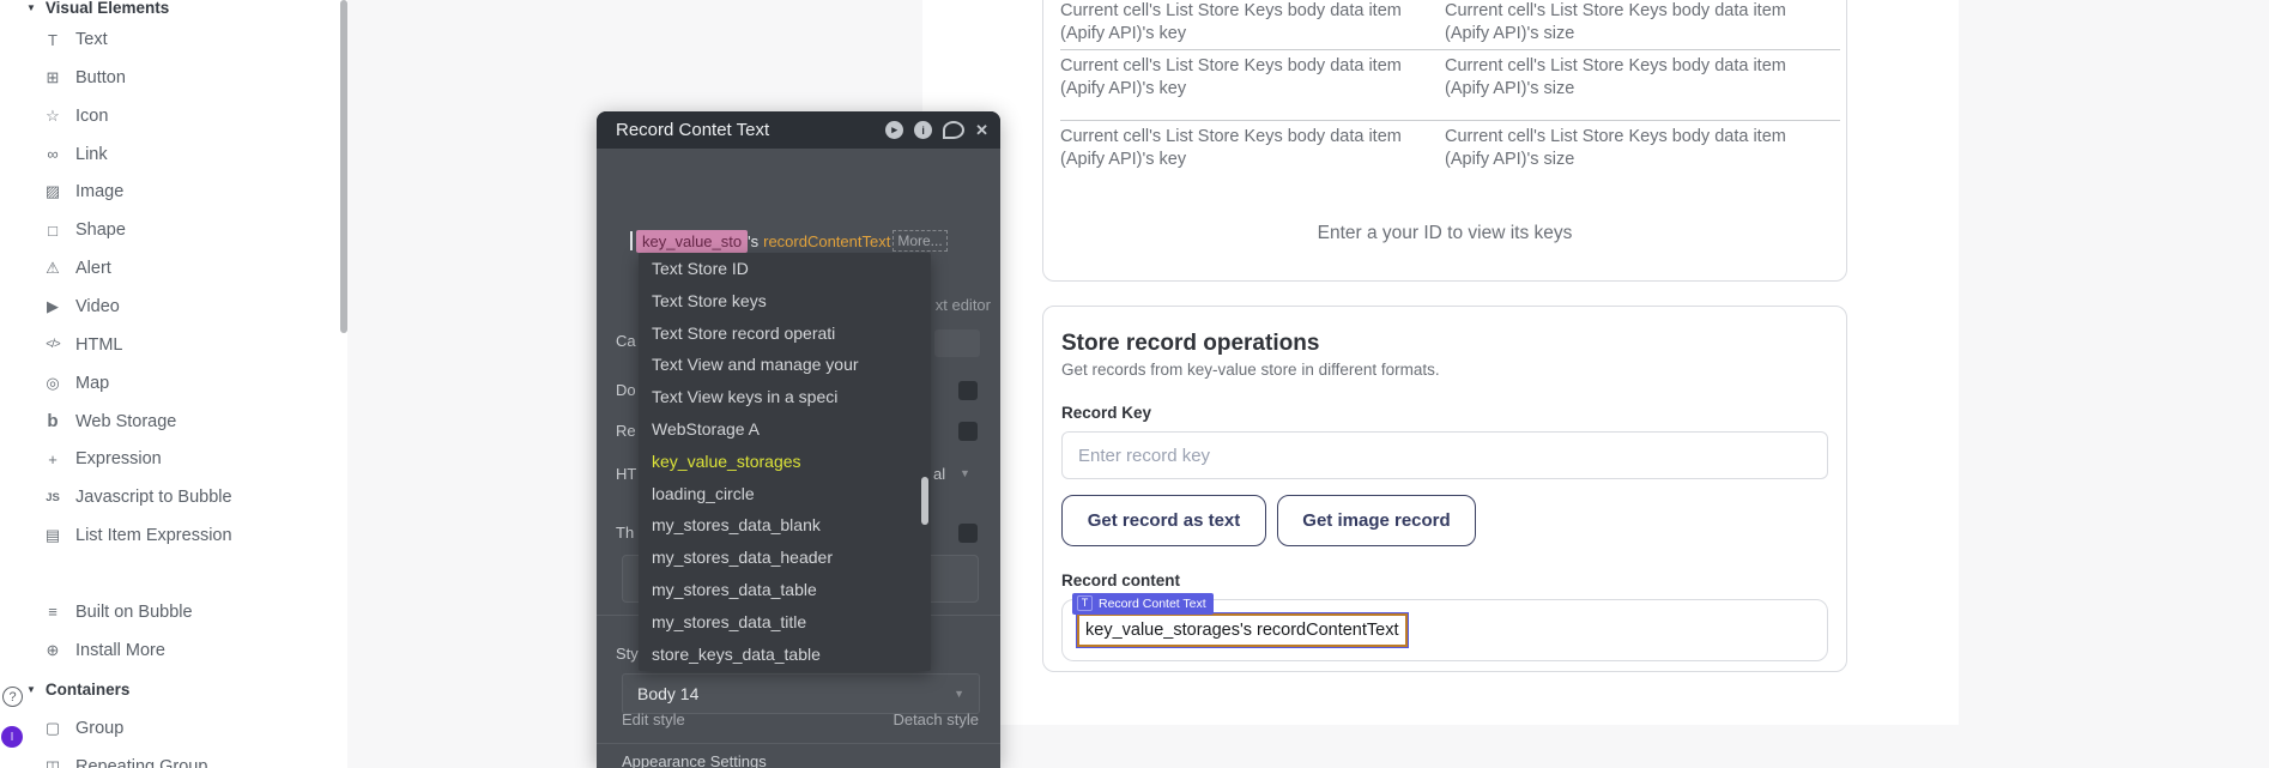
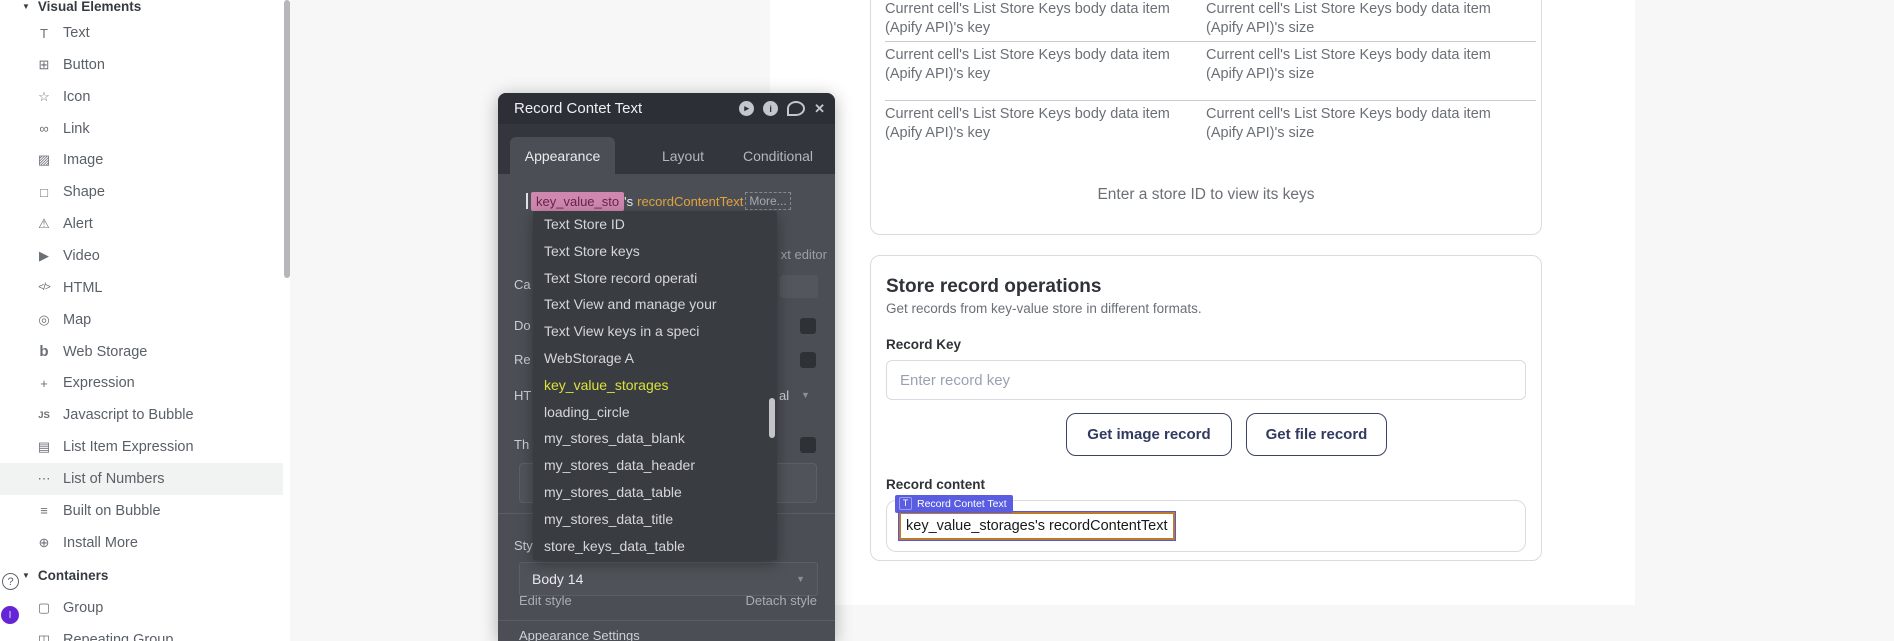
  Current cell's List Store Keys body data item (Apify API)'s key
  Current cell's List Store Keys body data item (Apify API)'s size
  Current cell's List Store Keys body data item (Apify API)'s key
  Current cell's List Store Keys body data item (Apify API)'s size
  Current cell's List Store Keys body data item (Apify API)'s key
  Current cell's List Store Keys body data item (Apify API)'s size
- Enter a your ID to view its keys
+ Enter a store ID to view its keys
  Store record operations
  Get records from key-value store in different formats.
  Record Key
  Enter record key
- Get record as text
  Get image record
+ Get file record
  Record content
  T
  Record Contet Text
  key_value_storages's recordContentText
  ▼
  Visual Elements
  T
  Text
  ⊞
  Button
  ☆
  Icon
  ∞
  Link
  ▨
  Image
  □
  Shape
  ⚠
  Alert
  ▶
  Video
  </>
  HTML
  ◎
  Map
  b
  Web Storage
  +
  Expression
  JS
  Javascript to Bubble
  ▤
  List Item Expression
+ ⋯
+ List of Numbers
  ≡
  Built on Bubble
  ⊕
  Install More
  ▼
  Containers
  ▢
  Group
  ◫
  Repeating Group
  ?
  I
  Record Contet Text
  ▸
  i
  ✕
+ Appearance
+ Layout
+ Conditional
  key_value_sto
  's
  recordContentText
  More...
  xt editor
  Ca
  Do
  Re
  HT
  Th
  Sty
  al
  ▼
  Body 14
  ▼
  Edit style
  Detach style
  Appearance Settings
  store_keys_data_table
  my_stores_data_title
  my_stores_data_table
  my_stores_data_header
  my_stores_data_blank
  loading_circle
  key_value_storages
  WebStorage A
  Text View keys in a speci
  Text View and manage your
  Text Store record operati
  Text Store keys
  Text Store ID
